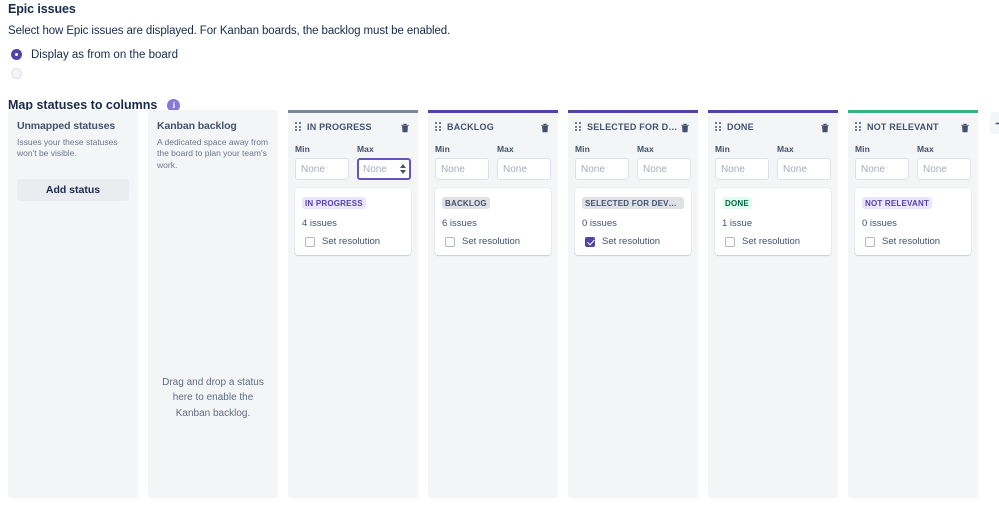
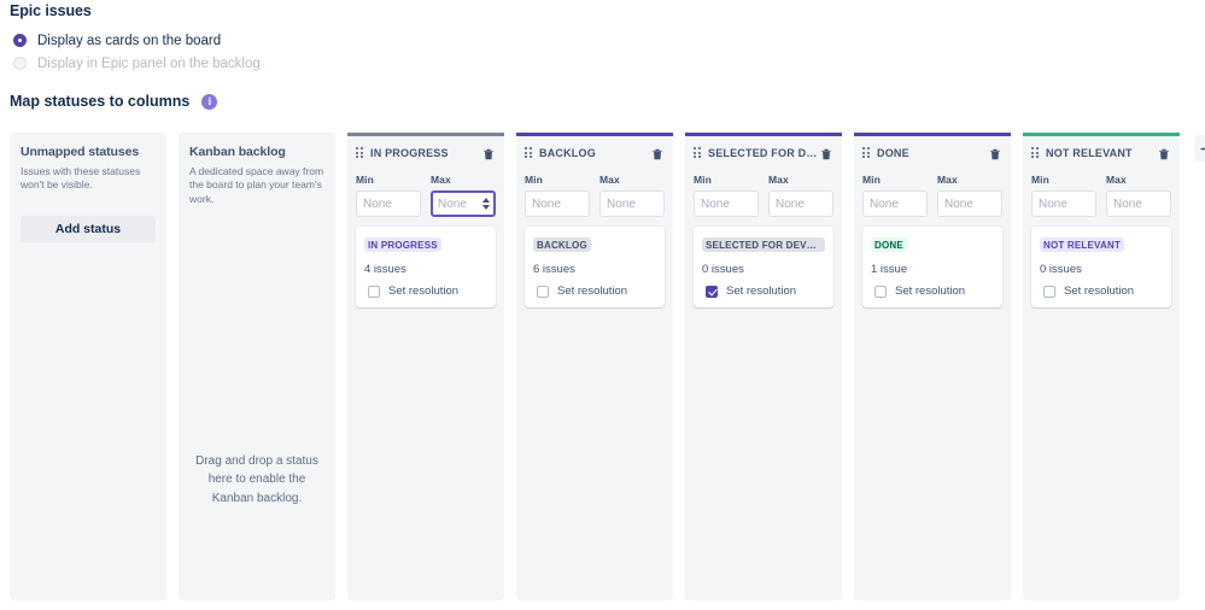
  Epic issues
- Select how Epic issues are displayed. For Kanban boards, the backlog must be enabled.
- Display as from on the board
+ Display as cards on the board
+ Display in Epic panel on the backlog
  Map statuses to columns
  i
  Unmapped statuses
- Issues your these statuses won't be visible.
+ Issues with these statuses won't be visible.
  Add status
  Kanban backlog
  A dedicated space away from the board to plan your team's work.
  Drag and drop a status here to enable the Kanban backlog.
  IN PROGRESS
  Min
  None
  Max
  None
  IN PROGRESS
  4 issues
  Set resolution
  BACKLOG
  Min
  None
  Max
  None
  BACKLOG
  6 issues
  Set resolution
  SELECTED FOR DEV
  Min
  None
  Max
  None
  SELECTED FOR DEVELO
  0 issues
  Set resolution
  DONE
  Min
  None
  Max
  None
  DONE
  1 issue
  Set resolution
  NOT RELEVANT
  Min
  None
  Max
  None
  NOT RELEVANT
  0 issues
  Set resolution
